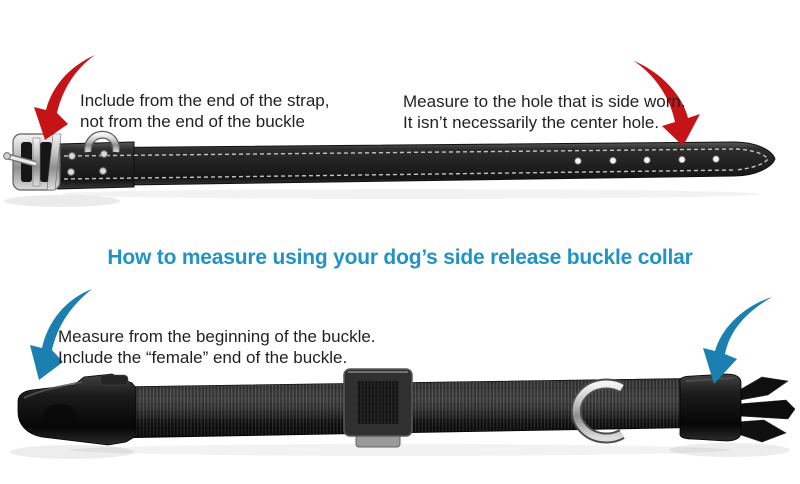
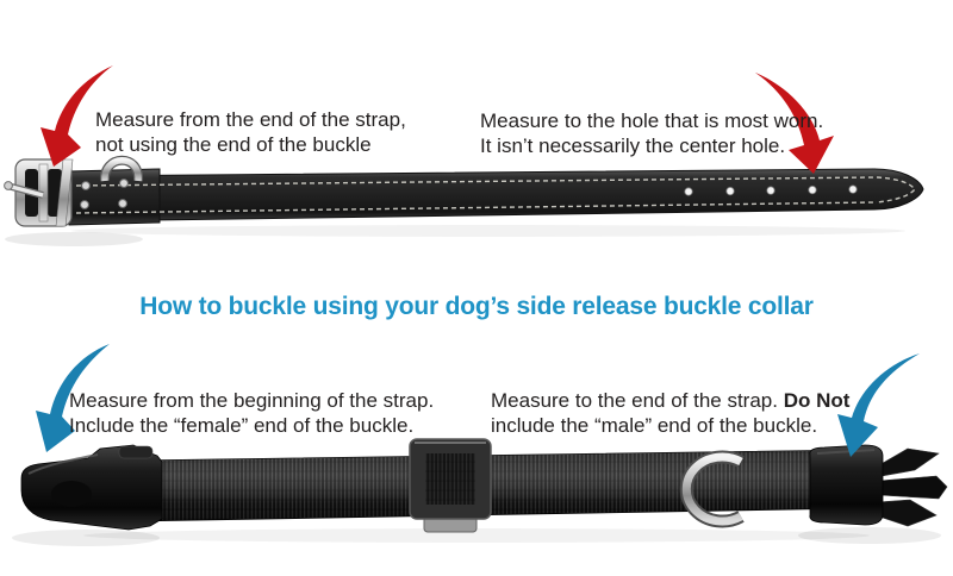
- Include from the end of the strap,
+ Measure from the end of the strap,
- not from the end of the buckle
+ not using the end of the buckle
- Measure to the hole that is side worn.
+ Measure to the hole that is most worn.
  It isn’t necessarily the center hole.
- How to measure using your dog’s side release buckle collar
+ How to buckle using your dog’s side release buckle collar
- Measure from the beginning of the buckle.
+ Measure from the beginning of the strap.
  Include the “female” end of the buckle.
+ Measure to the end of the strap. Do Not
+ include the “male” end of the buckle.
